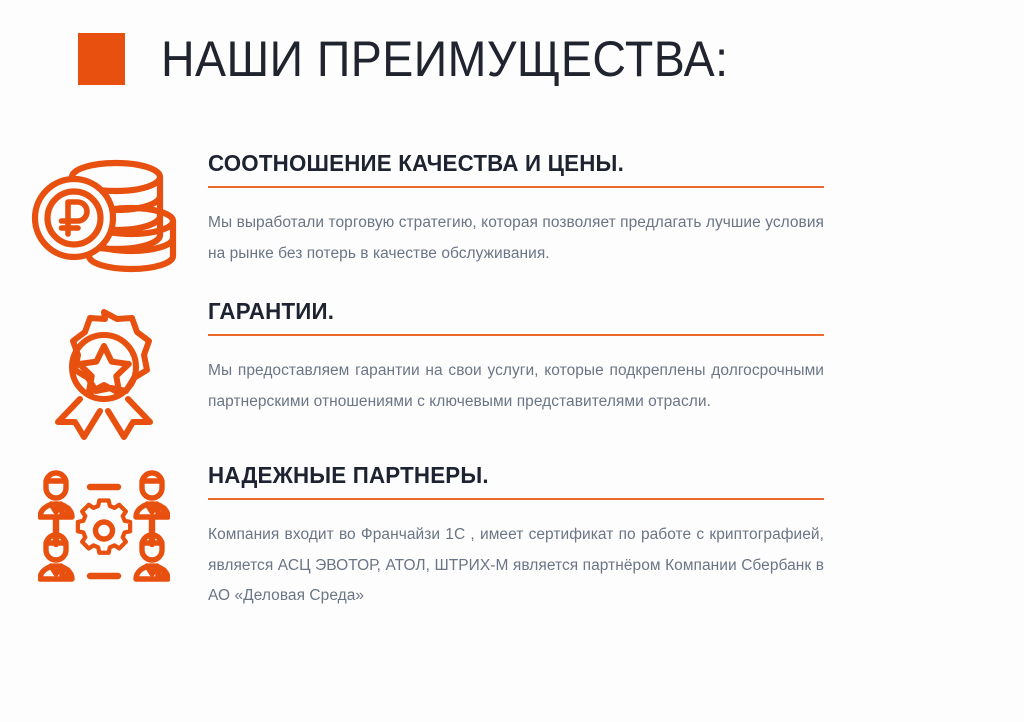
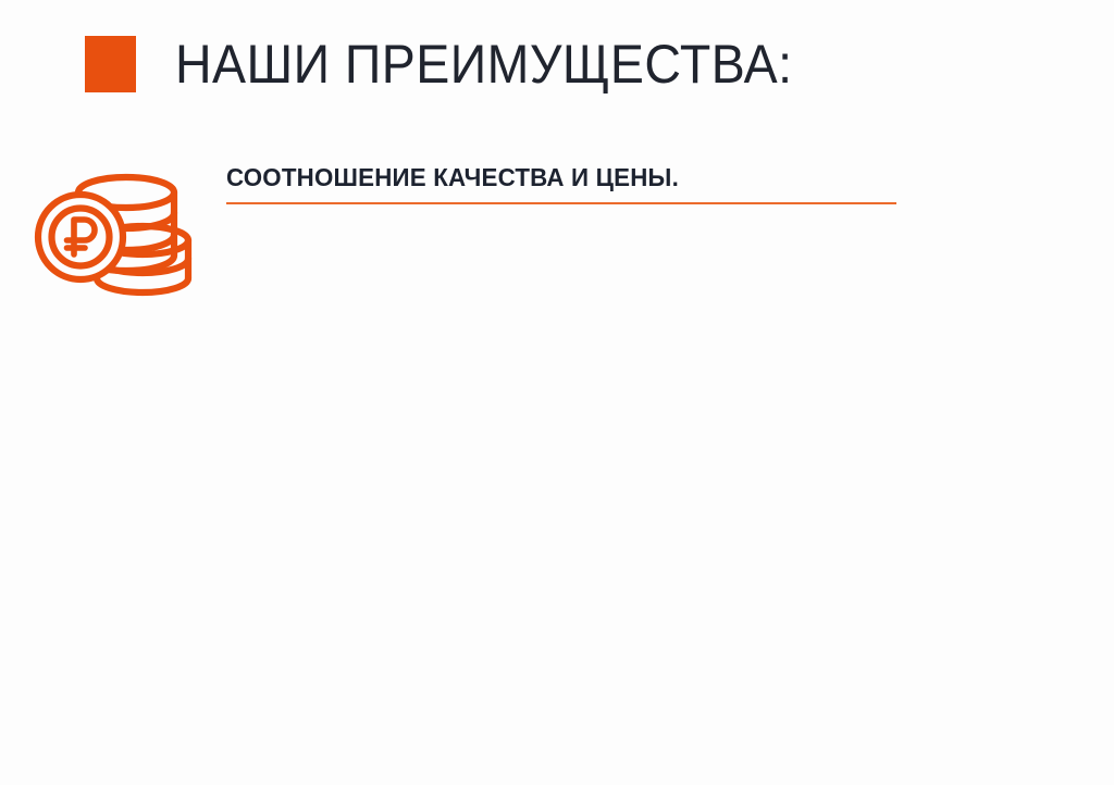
  НАШИ ПРЕИМУЩЕСТВА:
  СООТНОШЕНИЕ КАЧЕСТВА И ЦЕНЫ.
- Мы выработали торговую стратегию, которая позволяет предлагать лучшие условия на рынке без потерь в качестве обслуживания.
- ГАРАНТИИ.
- Мы предоставляем гарантии на свои услуги, которые подкреплены долгосрочными партнерскими отношениями с ключевыми представителями отрасли.
- НАДЕЖНЫЕ ПАРТНЕРЫ.
- Компания входит во Франчайзи 1С , имеет сертификат по работе с криптографией, является АСЦ ЭВОТОР, АТОЛ, ШТРИХ-М является партнёром Компании Сбербанк в АО «Деловая Среда»
